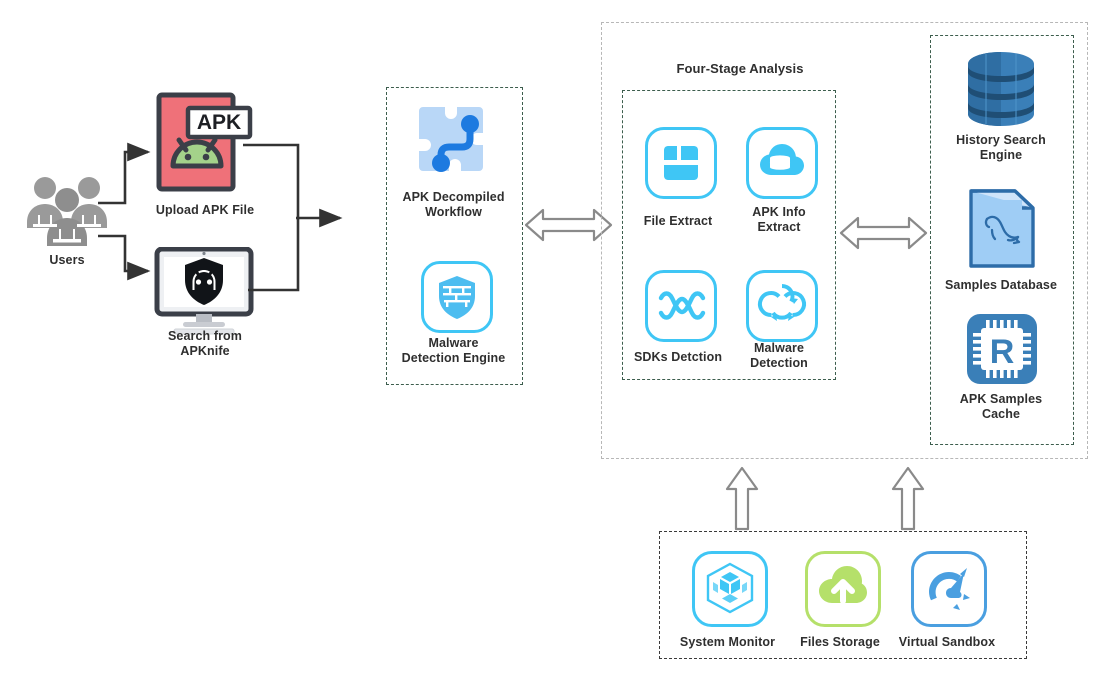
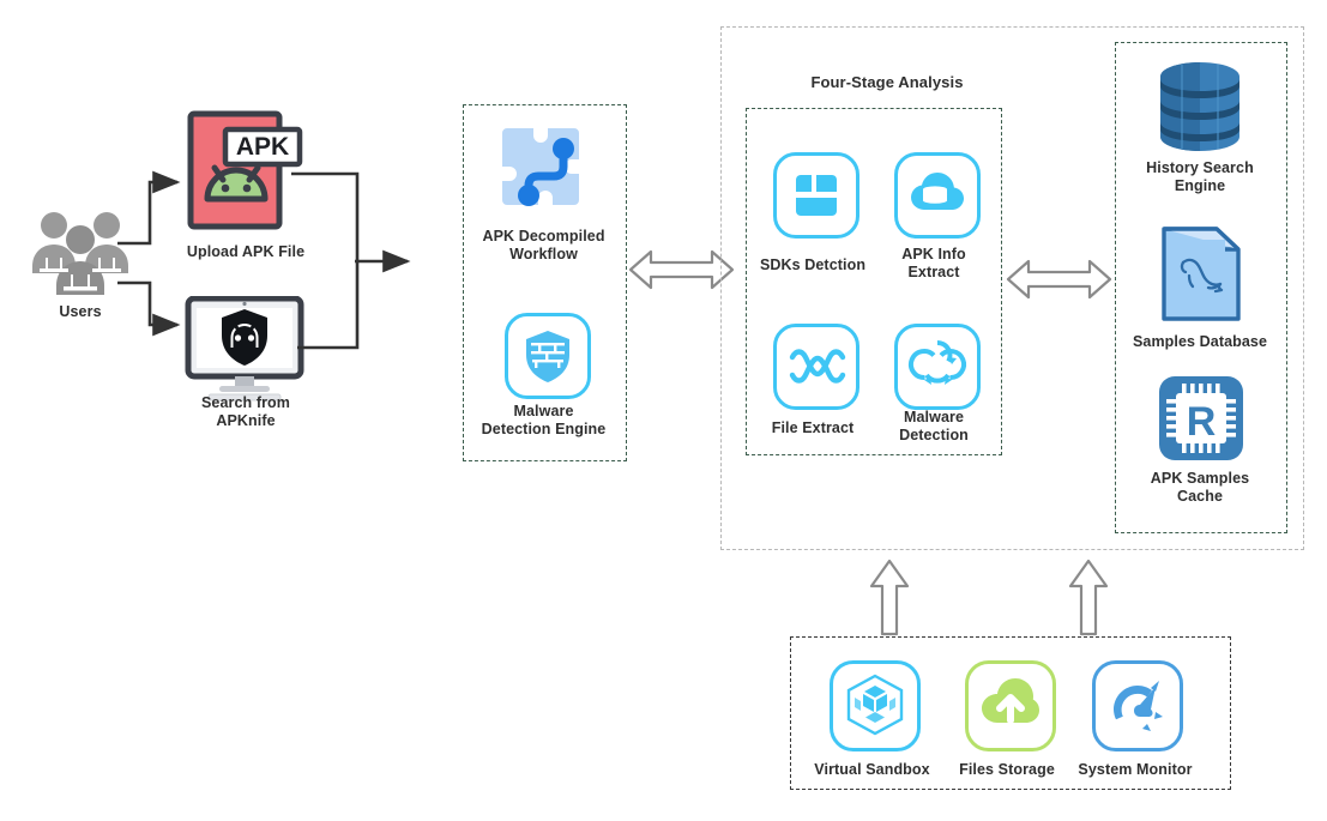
  Users
  APK
  Upload APK File
  Search from
  APKnife
  APK Decompiled
  Workflow
  Malware
  Detection Engine
  Four-Stage Analysis
- File Extract
+ SDKs Detction
  APK Info
  Extract
- SDKs Detction
+ File Extract
  Malware
  Detection
  History Search
  Engine
  Samples Database
  R
  APK Samples
  Cache
- System Monitor
+ Virtual Sandbox
  Files Storage
- Virtual Sandbox
+ System Monitor
